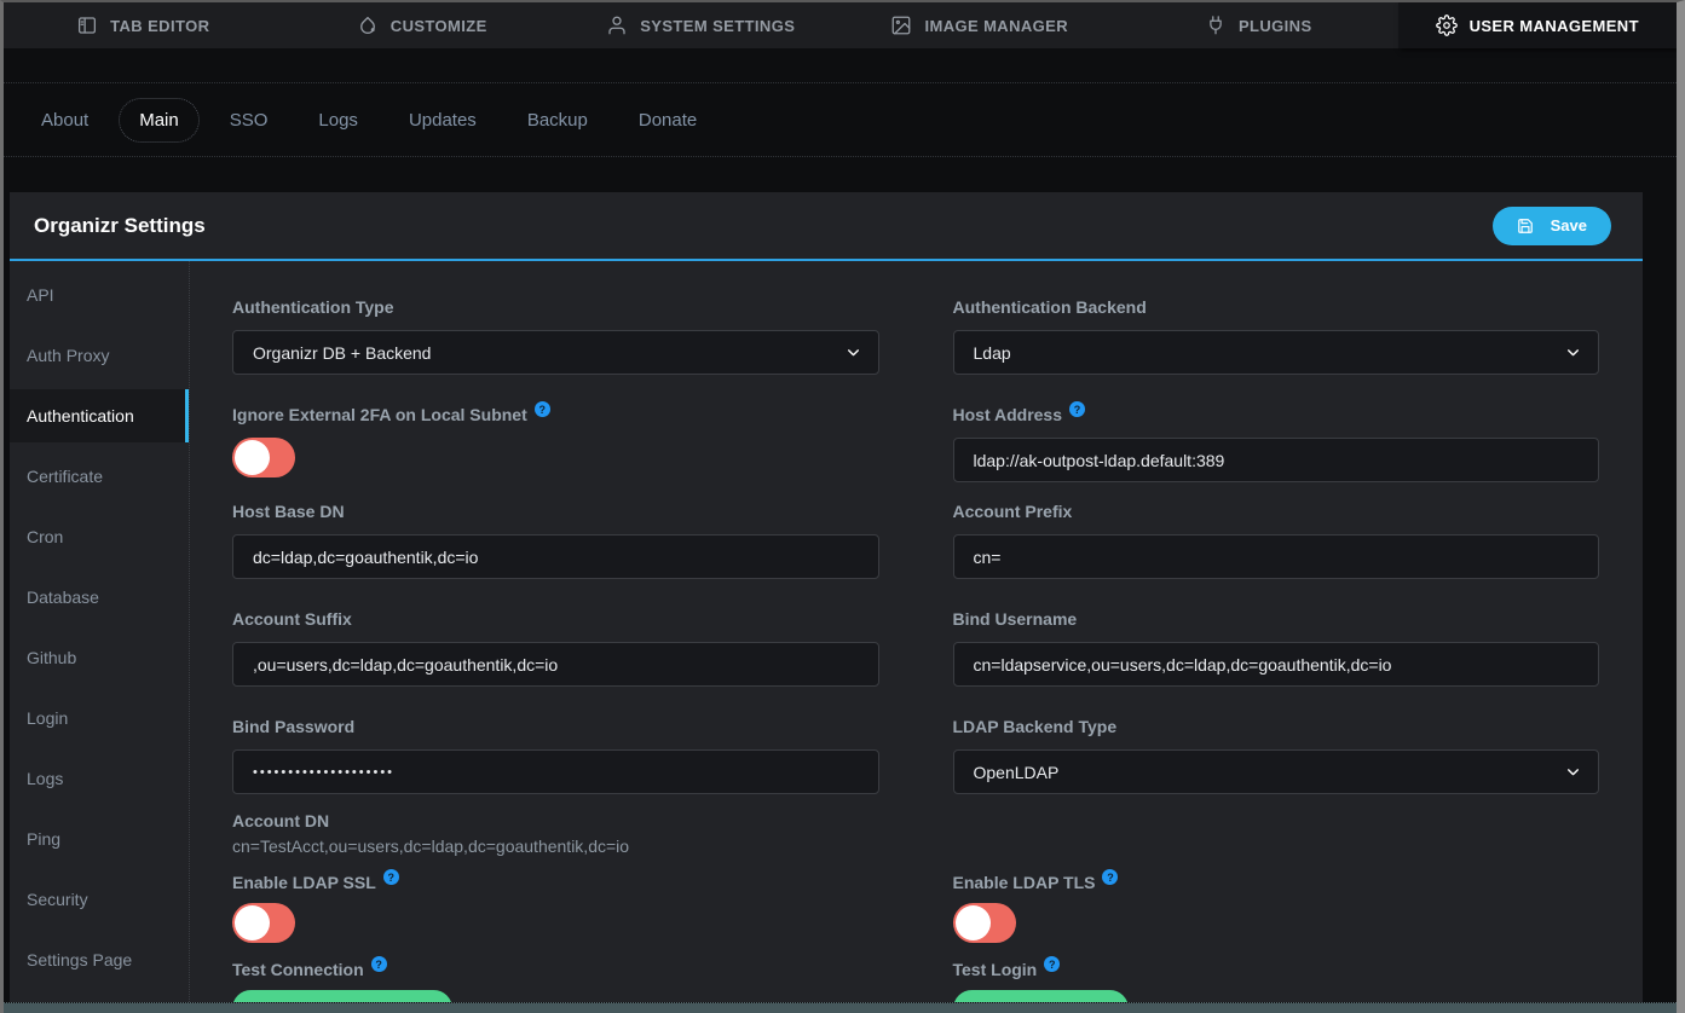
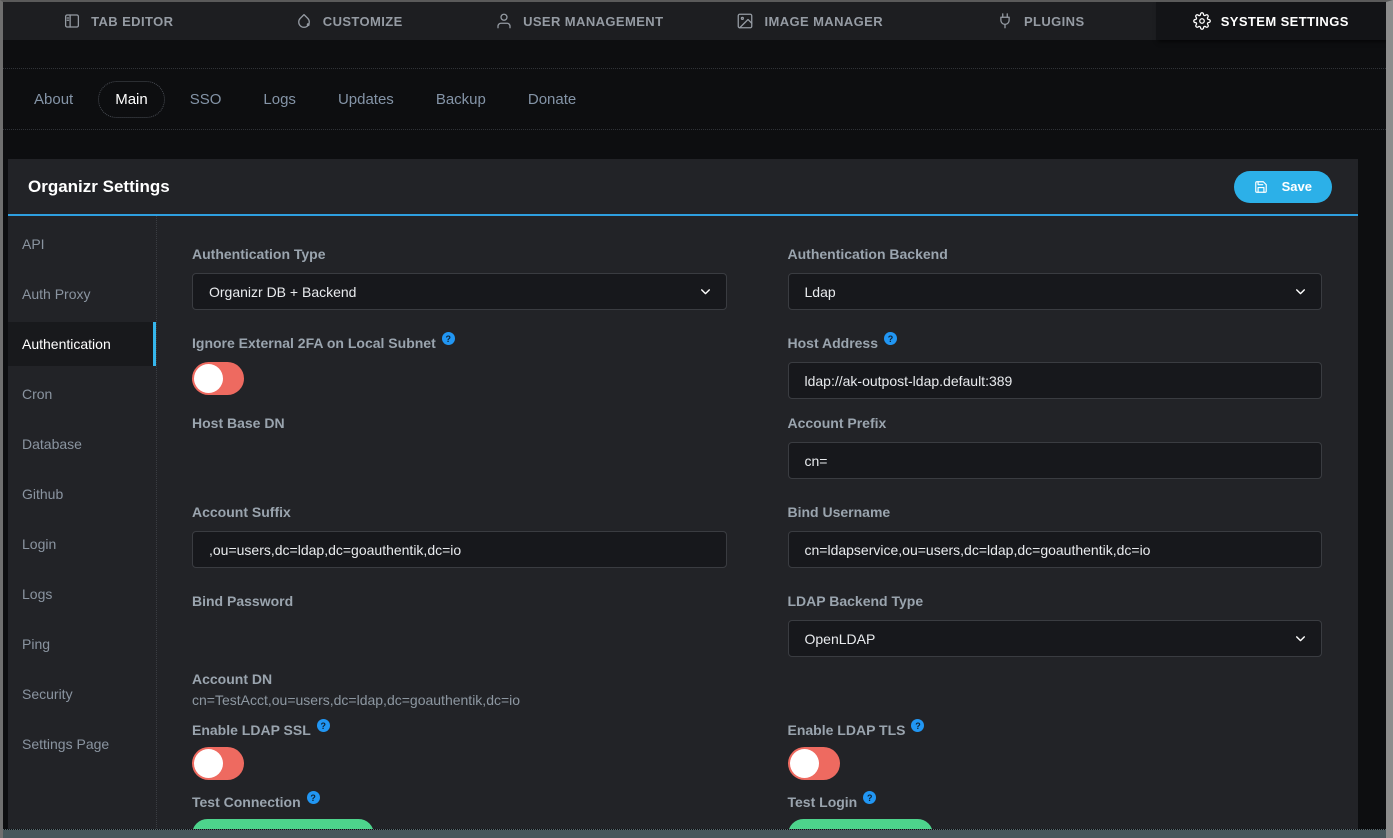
  TAB EDITOR
  CUSTOMIZE
- SYSTEM SETTINGS
+ USER MANAGEMENT
  IMAGE MANAGER
  PLUGINS
- USER MANAGEMENT
+ SYSTEM SETTINGS
  About
  Main
  SSO
  Logs
  Updates
  Backup
  Donate
  Organizr Settings
  Save
  API
  Auth Proxy
  Authentication
- Certificate
  Cron
  Database
  Github
  Login
  Logs
  Ping
  Security
  Settings Page
  Authentication Type
  Organizr DB + Backend
  Authentication Backend
  Ldap
  Ignore External 2FA on Local Subnet
  ?
  Host Address
  ?
  ldap://ak-outpost-ldap.default:389
  Host Base DN
- dc=ldap,dc=goauthentik,dc=io
  Account Prefix
  cn=
  Account Suffix
  ,ou=users,dc=ldap,dc=goauthentik,dc=io
  Bind Username
  cn=ldapservice,ou=users,dc=ldap,dc=goauthentik,dc=io
  Bind Password
- ••••••••••••••••••••
  LDAP Backend Type
  OpenLDAP
  Account DN
  cn=TestAcct,ou=users,dc=ldap,dc=goauthentik,dc=io
  Enable LDAP SSL
  ?
  Enable LDAP TLS
  ?
  Test Connection
  ?
  Test Login
  ?
